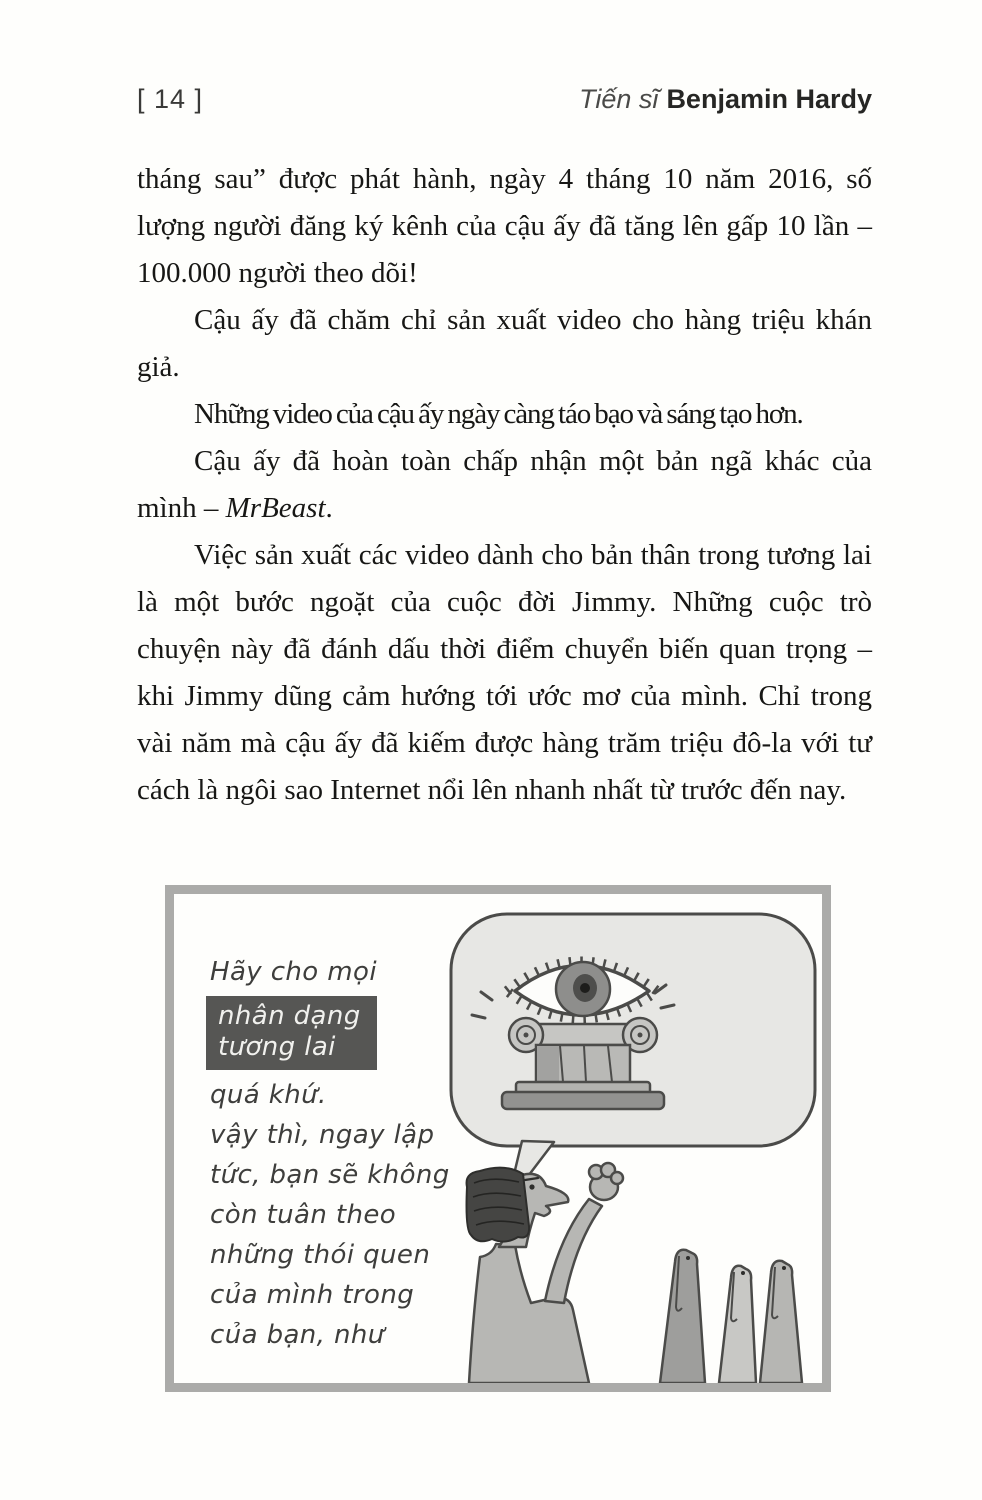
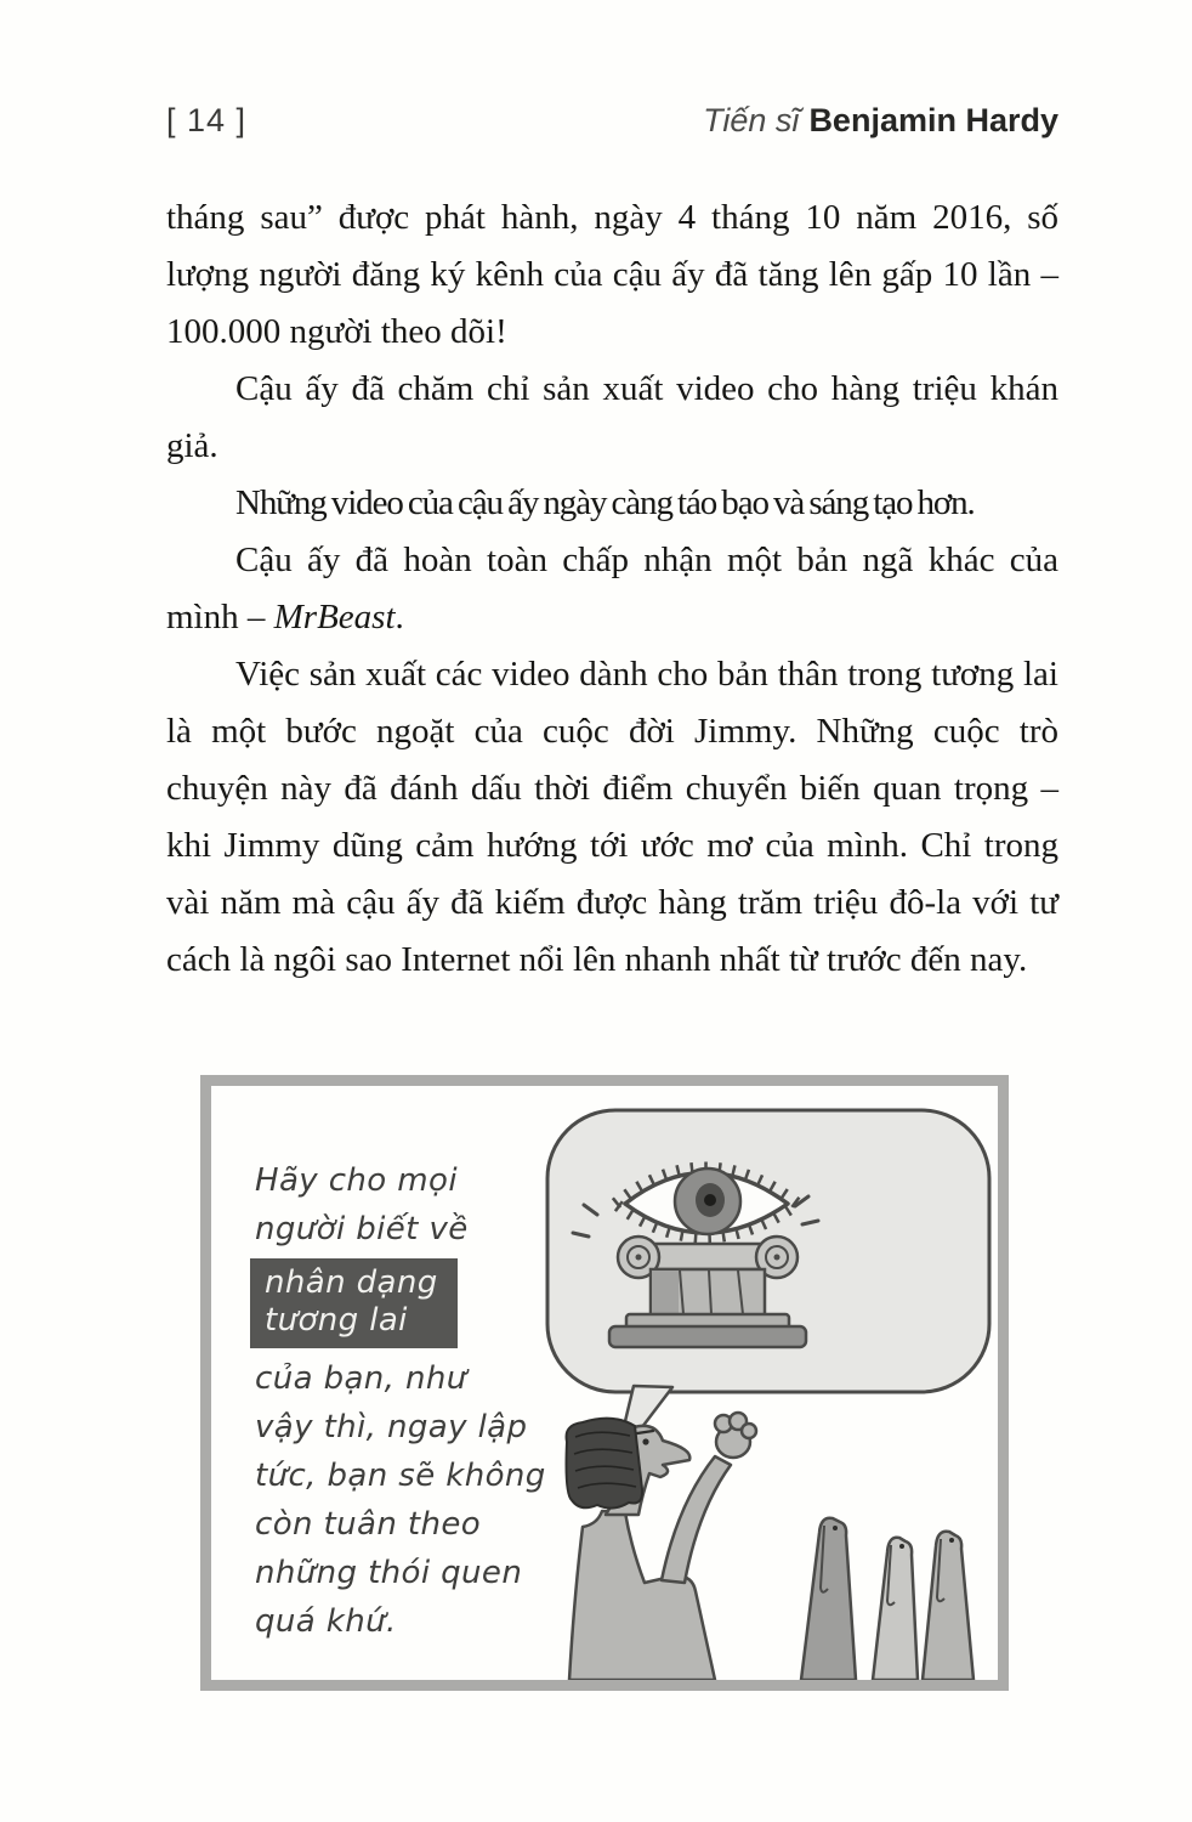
  [ 14 ]
  Tiến sĩ Benjamin Hardy
  tháng sau” được phát hành, ngày 4 tháng 10 năm 2016, số lượng người đăng ký kênh của cậu ấy đã tăng lên gấp 10 lần – 100.000 người theo dõi!
  Cậu ấy đã chăm chỉ sản xuất video cho hàng triệu khán giả.
  Những video của cậu ấy ngày càng táo bạo và sáng tạo hơn.
  Cậu ấy đã hoàn toàn chấp nhận một bản ngã khác của mình – MrBeast.
  Việc sản xuất các video dành cho bản thân trong tương lai là một bước ngoặt của cuộc đời Jimmy. Những cuộc trò chuyện này đã đánh dấu thời điểm chuyển biến quan trọng – khi Jimmy dũng cảm hướng tới ước mơ của mình. Chỉ trong vài năm mà cậu ấy đã kiếm được hàng trăm triệu đô-la với tư cách là ngôi sao Internet nổi lên nhanh nhất từ trước đến nay.
  Hãy cho mọi
+ người biết về
  nhân dạng
  tương lai
- quá khứ.
+ của bạn, như
  vậy thì, ngay lập
  tức, bạn sẽ không
  còn tuân theo
  những thói quen
- của mình trong
- của bạn, như
+ quá khứ.
